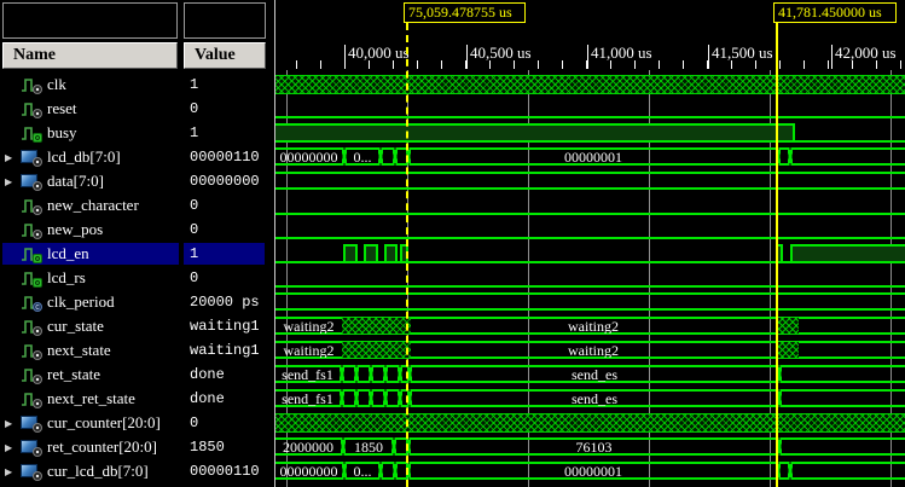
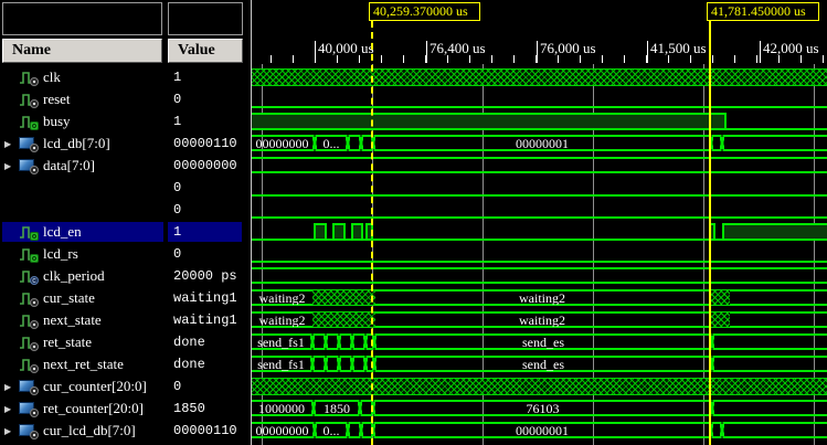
  Name
  Value
  clk
  1
  reset
  0
  busy
  1
  ▶
  lcd_db[7:0]
  00000110
  ▶
  data[7:0]
  00000000
- new_character
  0
- new_pos
  0
  lcd_en
  1
  lcd_rs
  0
  clk_period
  20000 ps
  cur_state
  waiting1
  next_state
  waiting1
  ret_state
  done
  next_ret_state
  done
  ▶
  cur_counter[20:0]
  0
  ▶
  ret_counter[20:0]
  1850
  ▶
  cur_lcd_db[7:0]
  00000110
  40,000 us
- 40,500 us
+ 76,400 us
- 41,000 us
+ 76,000 us
  41,500 us
  42,000 us
  00000000
  0...
  00000001
  waiting2
  waiting2
  waiting2
  waiting2
  send_fs1
  send_es
  send_fs1
  send_es
- 2000000
+ 1000000
  1850
  76103
  00000000
  0...
  00000001
- 75,059.478755 us
+ 40,259.370000 us
  41,781.450000 us
